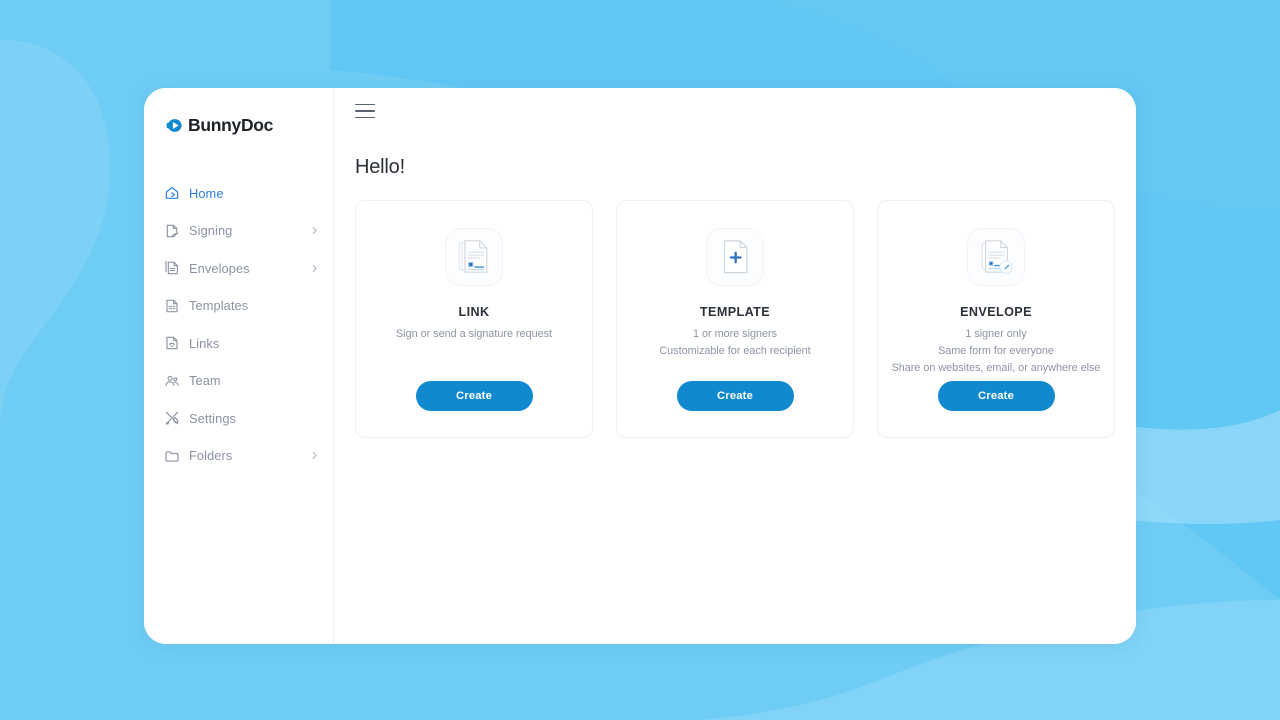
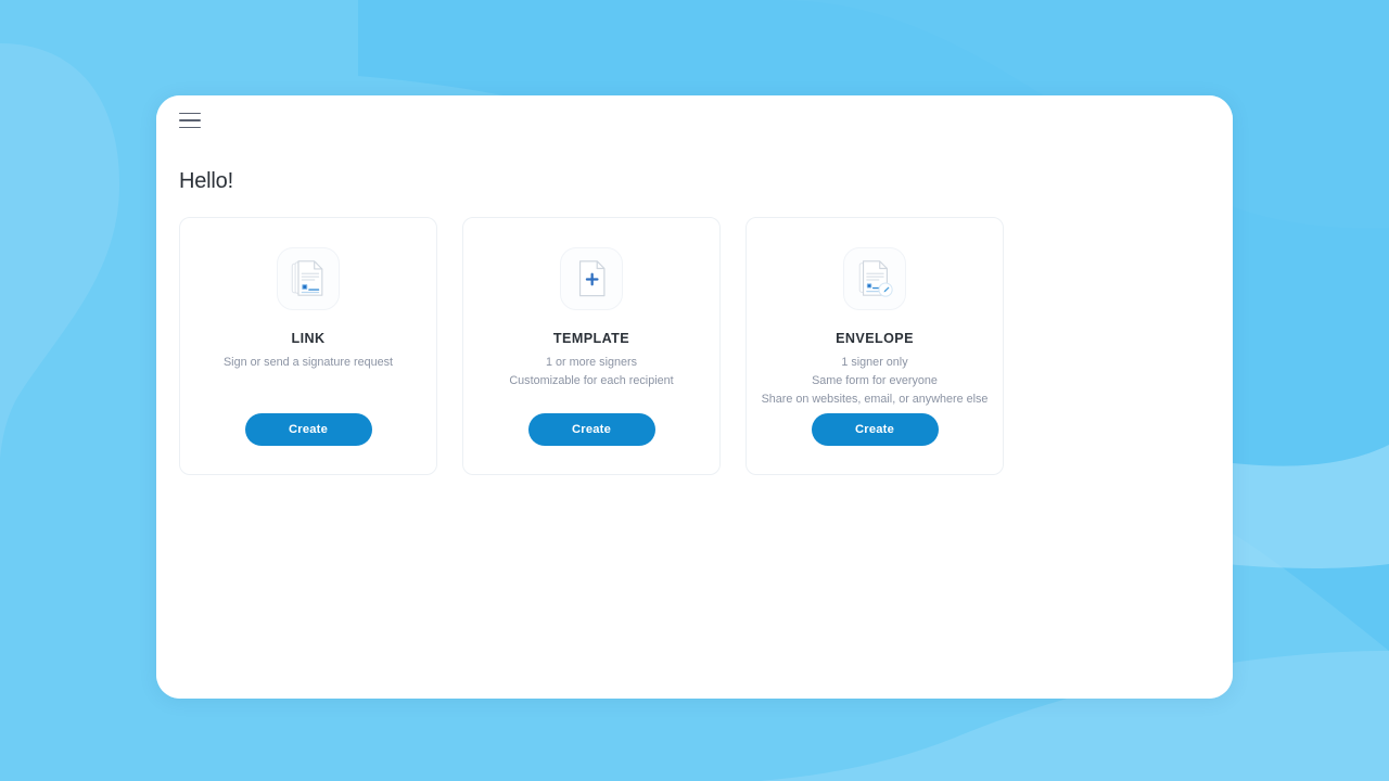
- BunnyDoc
- Home
- Signing
- Envelopes
- Templates
- Links
- Team
- Settings
- Folders
  Hello!
  LINK
  Sign or send a signature request
  Create
  TEMPLATE
  1 or more signers
  Customizable for each recipient
  Create
  ENVELOPE
  1 signer only
  Same form for everyone
  Share on websites, email, or anywhere else
  Create
